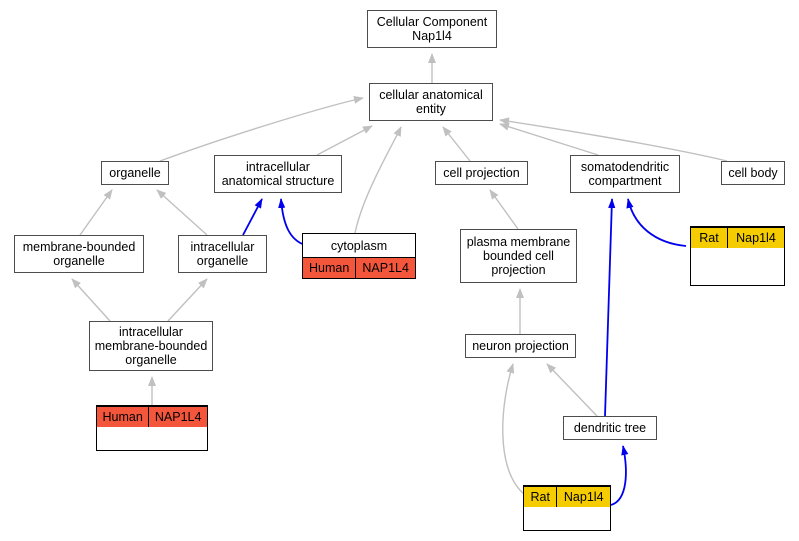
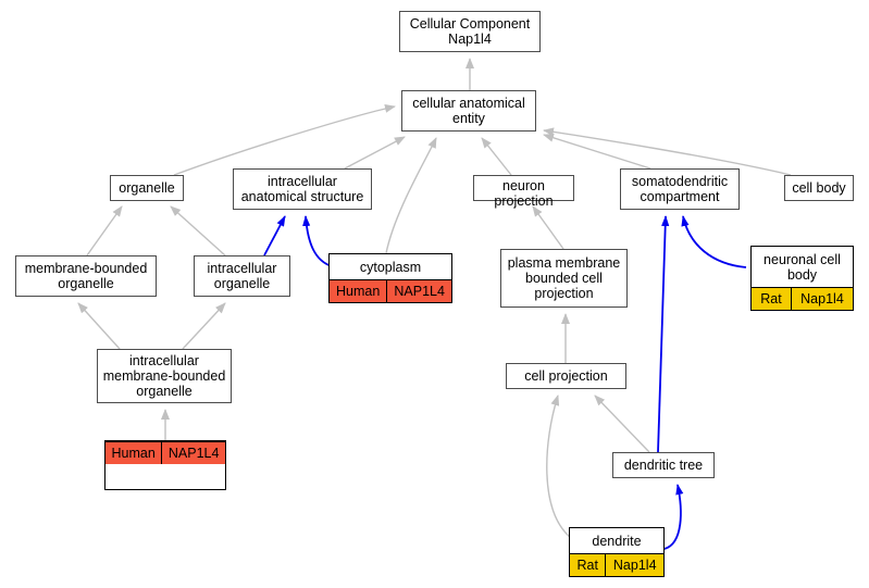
  Cellular Component
  Nap1l4
  cellular anatomical
  entity
  organelle
  intracellular
  anatomical structure
- cell projection
+ neuron projection
  somatodendritic
  compartment
  cell body
  membrane-bounded
  organelle
  intracellular
  organelle
  cytoplasm
  Human
  NAP1L4
  plasma membrane
  bounded cell
  projection
+ neuronal cell
+ body
  Rat
  Nap1l4
  intracellular
  membrane-bounded
  organelle
- neuron projection
+ cell projection
  Human
  NAP1L4
  dendritic tree
+ dendrite
  Rat
  Nap1l4
